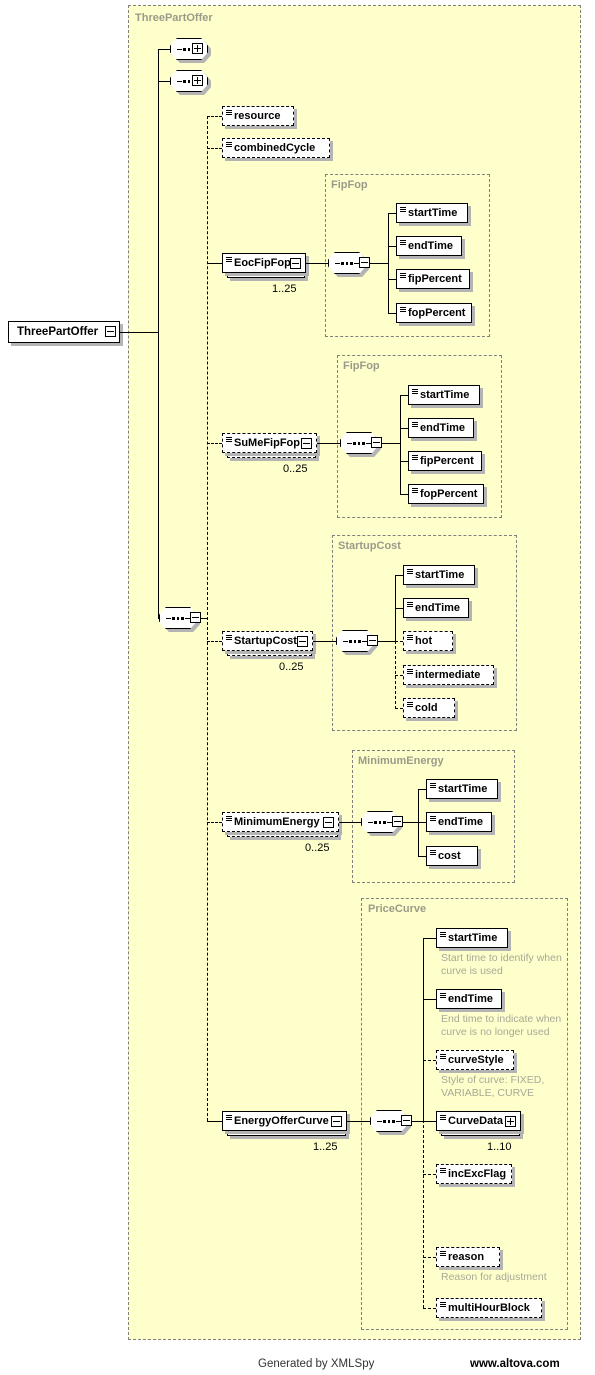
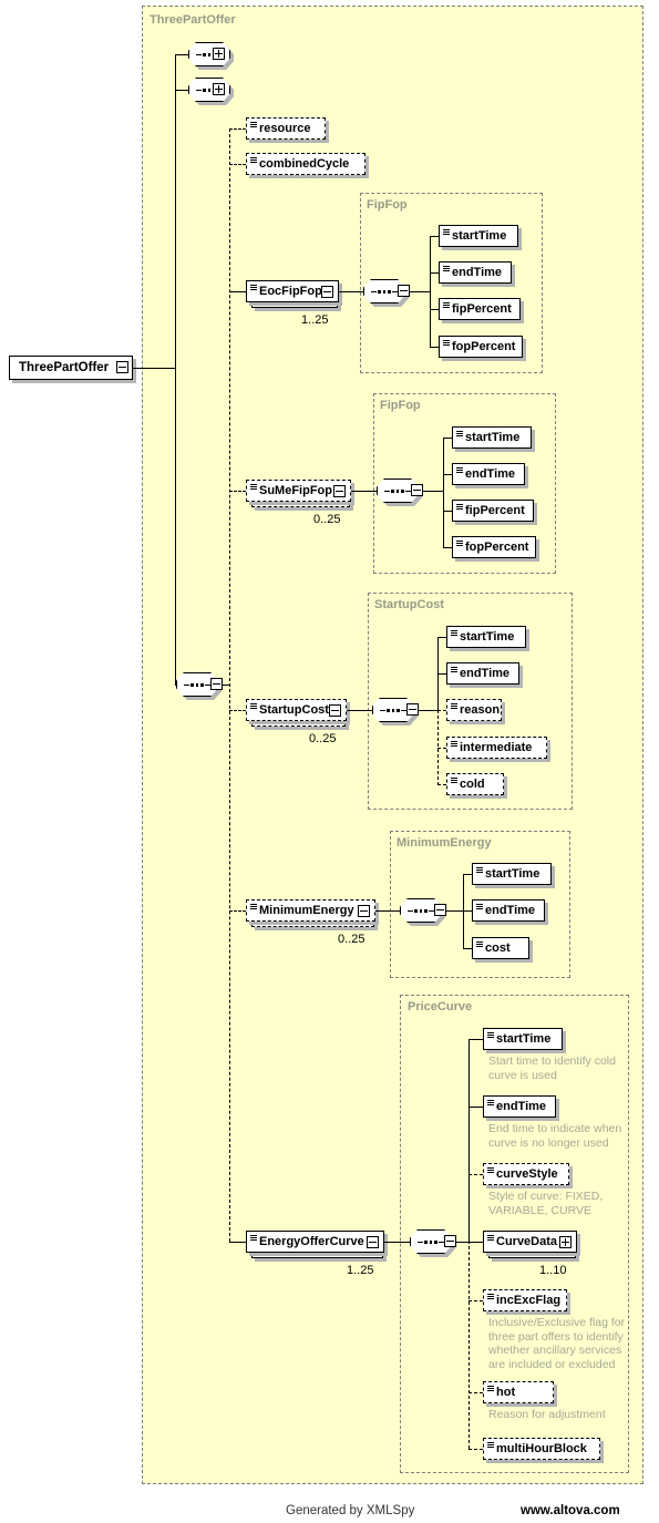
  ThreePartOffer
  ThreePartOffer
  resource
  combinedCycle
  FipFop
  EocFipFop
  1..25
  startTime
  endTime
  fipPercent
  fopPercent
  FipFop
  SuMeFipFop
  0..25
  startTime
  endTime
  fipPercent
  fopPercent
  StartupCost
  StartupCost
  0..25
  startTime
  endTime
- hot
+ reason
  intermediate
  cold
  MinimumEnergy
  MinimumEnergy
  0..25
  startTime
  endTime
  cost
  PriceCurve
  EnergyOfferCurve
  1..25
  startTime
- Start time to identify when curve is used
+ Start time to identify cold curve is used
  endTime
  End time to indicate when curve is no longer used
  curveStyle
  Style of curve: FIXED, VARIABLE, CURVE
  CurveData
  1..10
  incExcFlag
+ Inclusive/Exclusive flag for three part offers to identify whether ancillary services are included or excluded
- reason
+ hot
  Reason for adjustment
  multiHourBlock
  Generated by XMLSpy
  www.altova.com
